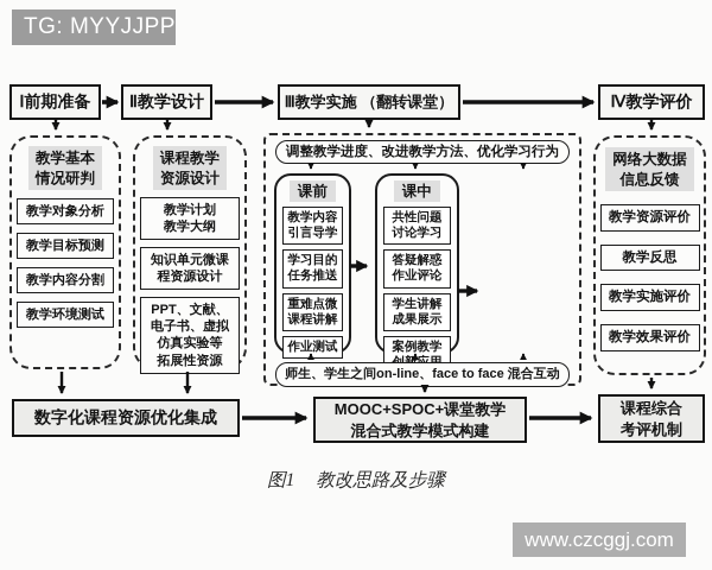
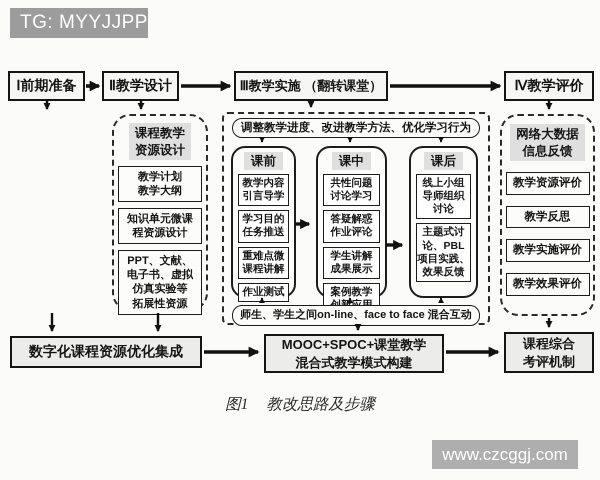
  TG: MYYJJPP
  Ⅰ前期准备
  Ⅱ教学设计
  Ⅲ教学实施 （翻转课堂）
  Ⅳ教学评价
- 教学基本
- 情况研判
- 教学对象分析
- 教学目标预测
- 教学内容分割
- 教学环境测试
  课程教学
  资源设计
  教学计划
  教学大纲
  知识单元微课
  程资源设计
  PPT、文献、
  电子书、虚拟
  仿真实验等
  拓展性资源
  调整教学进度、改进教学方法、优化学习行为
  课前
  教学内容
  引言导学
  学习目的
  任务推送
  重难点微
  课程讲解
  作业测试
  课中
  共性问题
  讨论学习
  答疑解惑
  作业评论
  学生讲解
  成果展示
  案例教学
+ 课后
+ 线上小组
+ 导师组织
+ 讨论
+ 主题式讨
+ 论、PBL
+ 项目实践、
+ 效果反馈
  师生、学生之间on-line、face to face 混合互动
  网络大数据
  信息反馈
  教学资源评价
  教学反思
  教学实施评价
  教学效果评价
  数字化课程资源优化集成
  MOOC+SPOC+课堂教学
  混合式教学模式构建
  课程综合
  考评机制
  图1 教改思路及步骤
  www.czcggj.com
